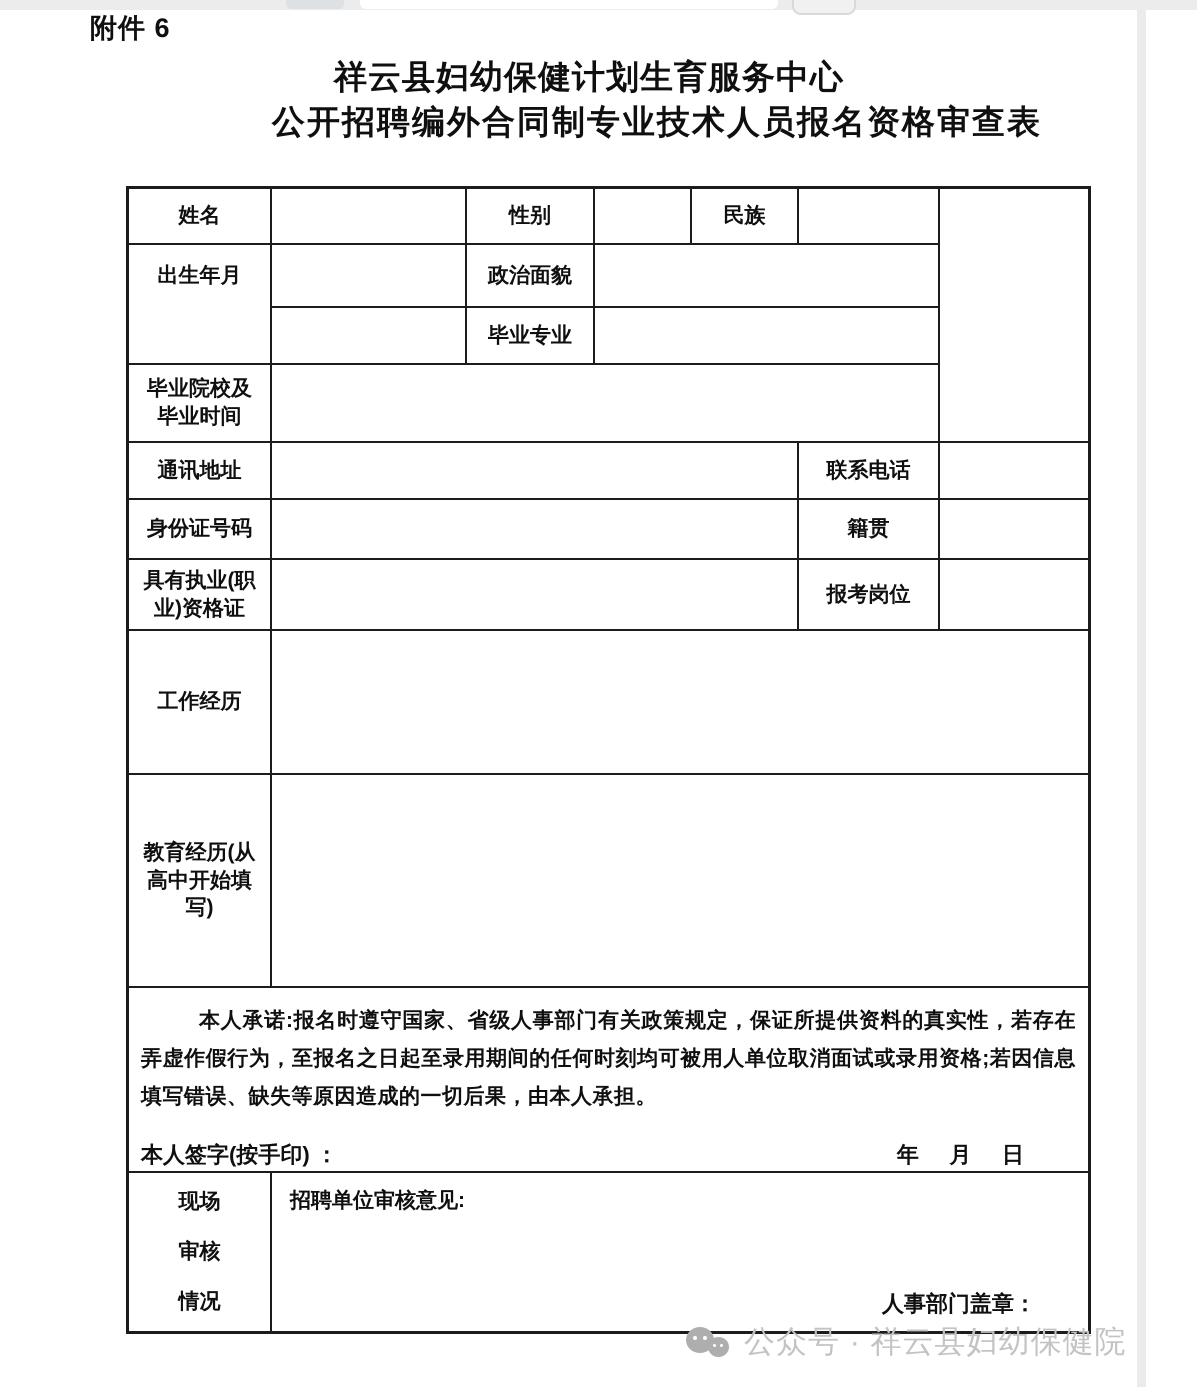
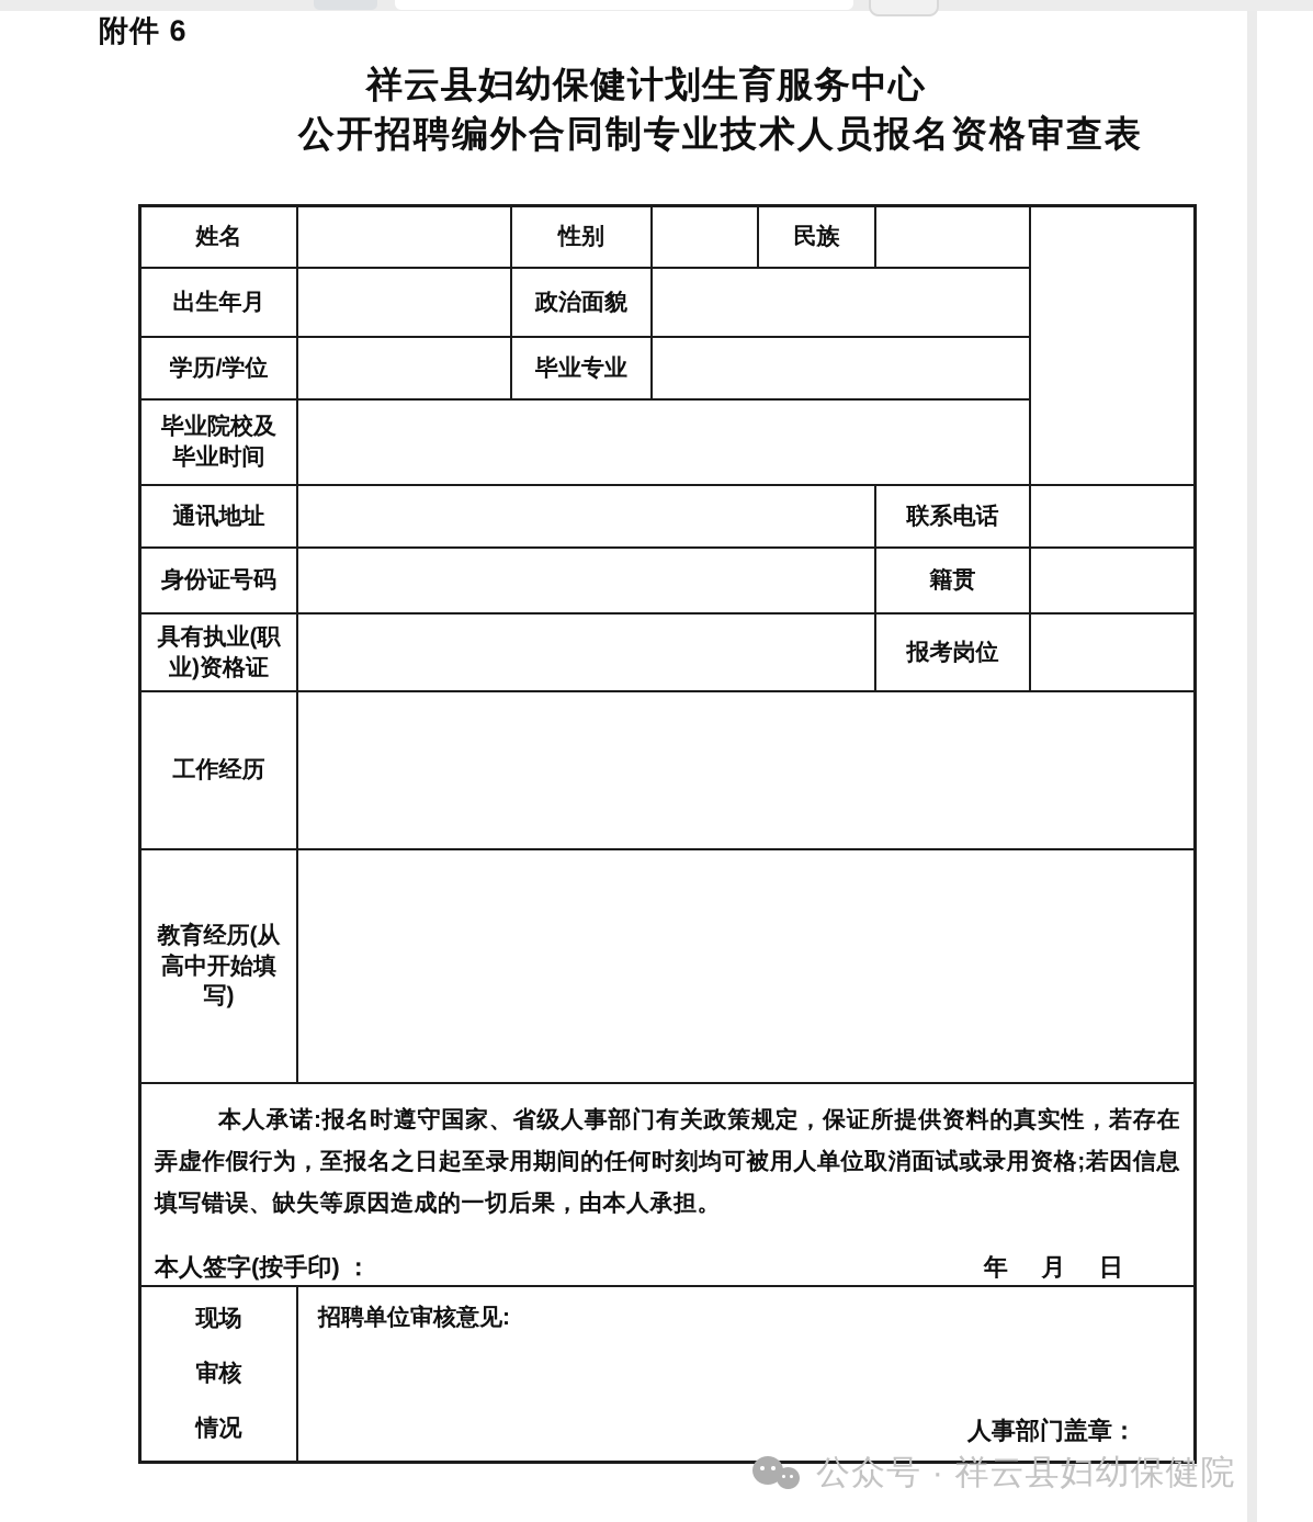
  附件 6
  祥云县妇幼保健计划生育服务中心
  公开招聘编外合同制专业技术人员报名资格审查表
  姓名
  性别
  民族
  出生年月
  政治面貌
+ 学历/学位
  毕业专业
  毕业院校及
  毕业时间
  通讯地址
  联系电话
  身份证号码
  籍贯
  具有执业(职
  业)资格证
  报考岗位
  工作经历
  教育经历(从
  高中开始填
  写)
  本人承诺:报名时遵守国家、省级人事部门有关政策规定，保证所提供资料的真实性，若存在弄虚作假行为，至报名之日起至录用期间的任何时刻均可被用人单位取消面试或录用资格;若因信息填写错误、缺失等原因造成的一切后果，由本人承担。
  本人签字(按手印) ：
  年 月 日
  现场
  审核
  情况
  招聘单位审核意见:
  人事部门盖章：
  公众号 · 祥云县妇幼保健院
